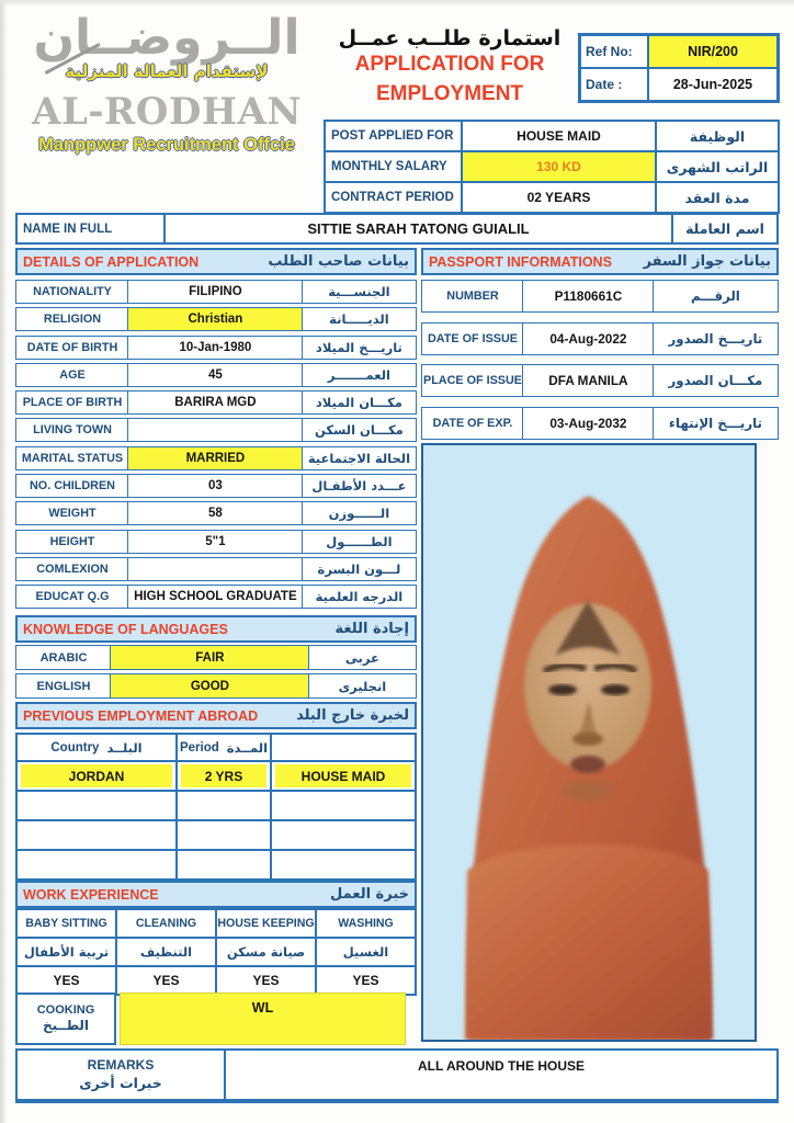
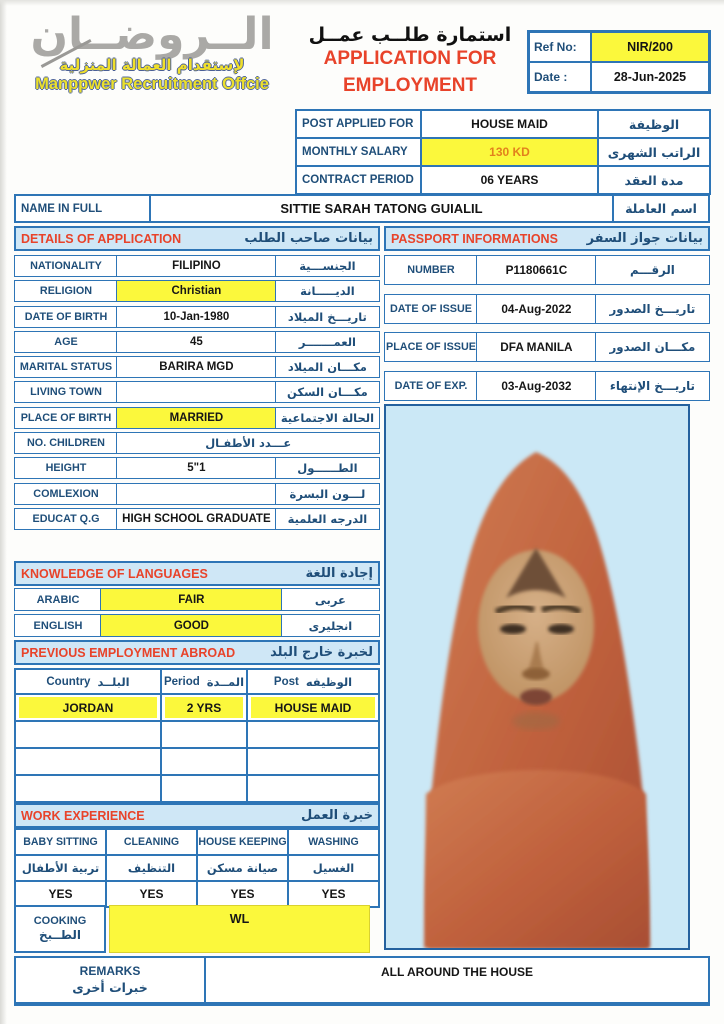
  الــروضــان
  لإستقدام العمالة المنزلية
- AL-RODHAN
  Manppwer Recruitment Offcie
  استمارة طلــب عمــل
  APPLICATION FOR
  EMPLOYMENT
  Ref No:
  NIR/200
  Date :
  28-Jun-2025
  POST APPLIED FOR
  HOUSE MAID
  الوظيفة
  MONTHLY SALARY
  130 KD
  الراتب الشهرى
  CONTRACT PERIOD
- 02 YEARS
+ 06 YEARS
  مدة العقد
  NAME IN FULL
  SITTIE SARAH TATONG GUIALIL
  اسم العاملة
  DETAILS OF APPLICATION
  بيانات صاحب الطلب
  PASSPORT INFORMATIONS
  بيانات جواز السفر
  NATIONALITY
  FILIPINO
  الجنســـية
  RELIGION
  Christian
  الديـــــانة
  DATE OF BIRTH
  10-Jan-1980
  تاريـــخ الميلاد
  AGE
  45
  العمـــــــر
- PLACE OF BIRTH
+ MARITAL STATUS
  BARIRA MGD
  مكـــان الميلاد
  LIVING TOWN
  مكـــان السكن
- MARITAL STATUS
+ PLACE OF BIRTH
  MARRIED
  الحالة الاجتماعية
  NO. CHILDREN
- 03
  عـــدد الأطفـال
- WEIGHT
- 58
- الــــــوزن
  HEIGHT
  5"1
  الطــــــول
  COMLEXION
  لـــون البسرة
  EDUCAT Q.G
  HIGH SCHOOL GRADUATE
  الدرجه العلمية
  NUMBER
  P1180661C
  الرقـــم
  DATE OF ISSUE
  04-Aug-2022
  تاريـــخ الصدور
  PLACE OF ISSUE
  DFA MANILA
  مكـــان الصدور
  DATE OF EXP.
  03-Aug-2032
  تاريـــخ الإنتهاء
  KNOWLEDGE OF LANGUAGES
  إجادة اللغة
  ARABIC
  FAIR
  عربى
  ENGLISH
  GOOD
  انجليرى
  PREVIOUS EMPLOYMENT ABROAD
  لخبرة خارج البلد
  Country
  البلــد
  Period
  المــدة
+ Post
+ الوظيفه
  JORDAN
  2 YRS
  HOUSE MAID
  WORK EXPERIENCE
  خبرة العمل
  BABY SITTING
  CLEANING
  HOUSE KEEPING
  WASHING
  تربية الأطفال
  التنظيف
  صيانة مسكن
  الغسيل
  YES
  YES
  YES
  YES
  COOKING
  الطــبخ
  WL
  REMARKS
  خبرات أخرى
  ALL AROUND THE HOUSE
